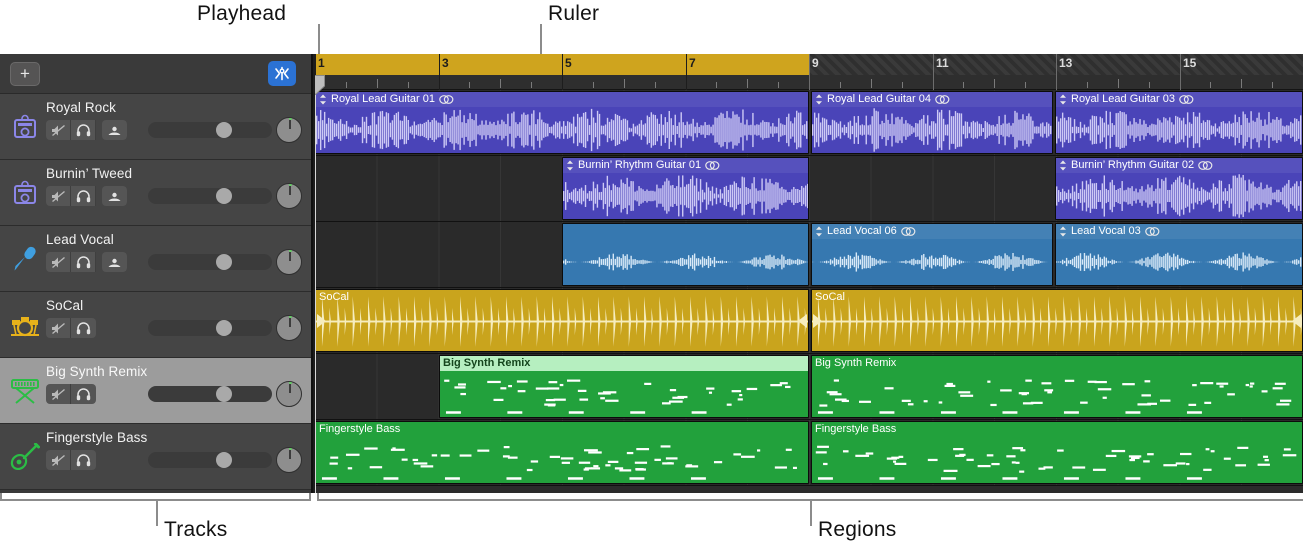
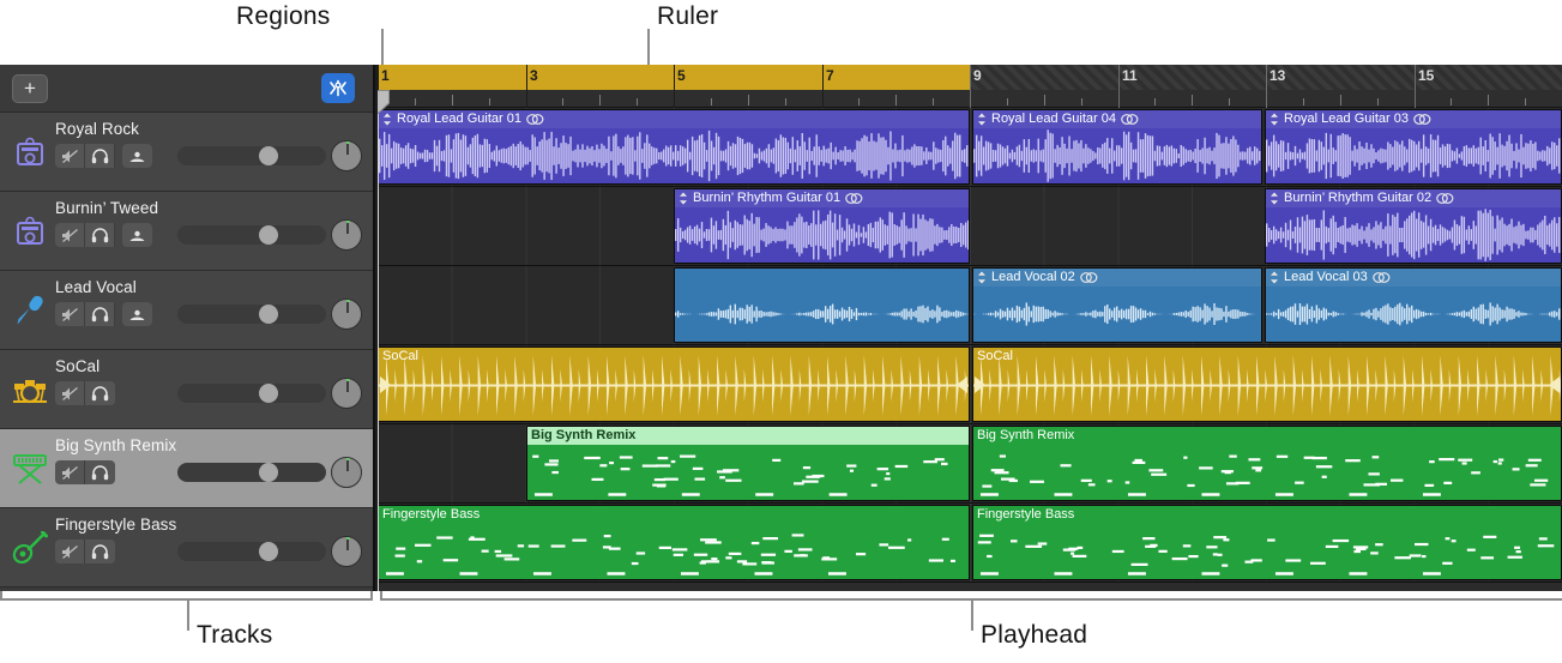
- Playhead
+ Regions
  Ruler
  Tracks
- Regions
+ Playhead
  +
  Royal Rock
  Burnin’ Tweed
  Lead Vocal
  SoCal
  Big Synth Remix
  Fingerstyle Bass
  1
  3
  5
  7
  9
  11
  13
  15
  Royal Lead Guitar 01
  Royal Lead Guitar 04
  Royal Lead Guitar 03
  Burnin’ Rhythm Guitar 01
  Burnin’ Rhythm Guitar 02
- Lead Vocal 06
+ Lead Vocal 02
  Lead Vocal 03
  SoCal
  SoCal
  Big Synth Remix
  Big Synth Remix
  Fingerstyle Bass
  Fingerstyle Bass
